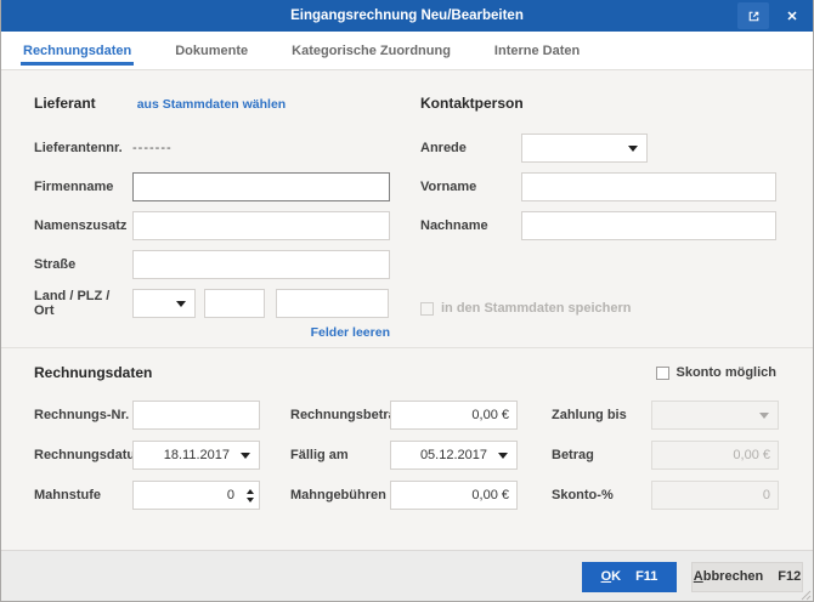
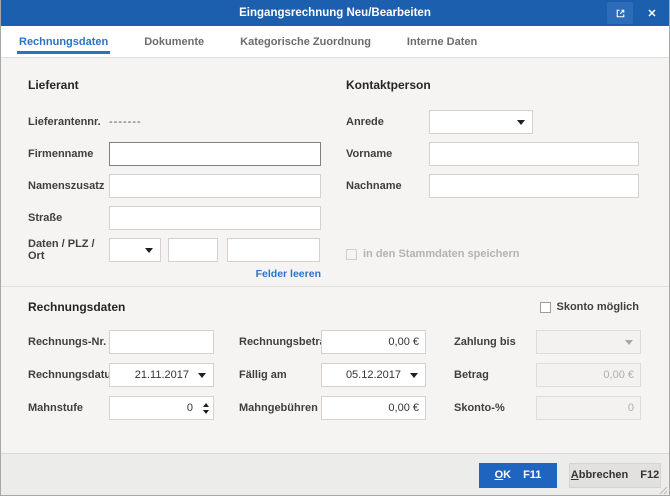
  Eingangsrechnung Neu/Bearbeiten
  ✕
  Rechnungsdaten
  Dokumente
  Kategorische Zuordnung
  Interne Daten
  Lieferant
- aus Stammdaten wählen
  Lieferantennr.
  -------
  Firmenname
  Namenszusatz
  Straße
- Land / PLZ / Ort
+ Daten / PLZ / Ort
  Felder leeren
  Kontaktperson
  Anrede
  Vorname
  Nachname
  in den Stammdaten speichern
  Rechnungsdaten
  Skonto möglich
  Rechnungs-Nr.
  Rechnungsbetr
  0,00 €
  Zahlung bis
  Rechnungsdatu
- 18.11.2017
+ 21.11.2017
  Fällig am
  05.12.2017
  Betrag
  0,00 €
  Mahnstufe
  0
  Mahngebühren
  0,00 €
  Skonto-%
  0
  OK
  F11
  Abbrechen
  F12
